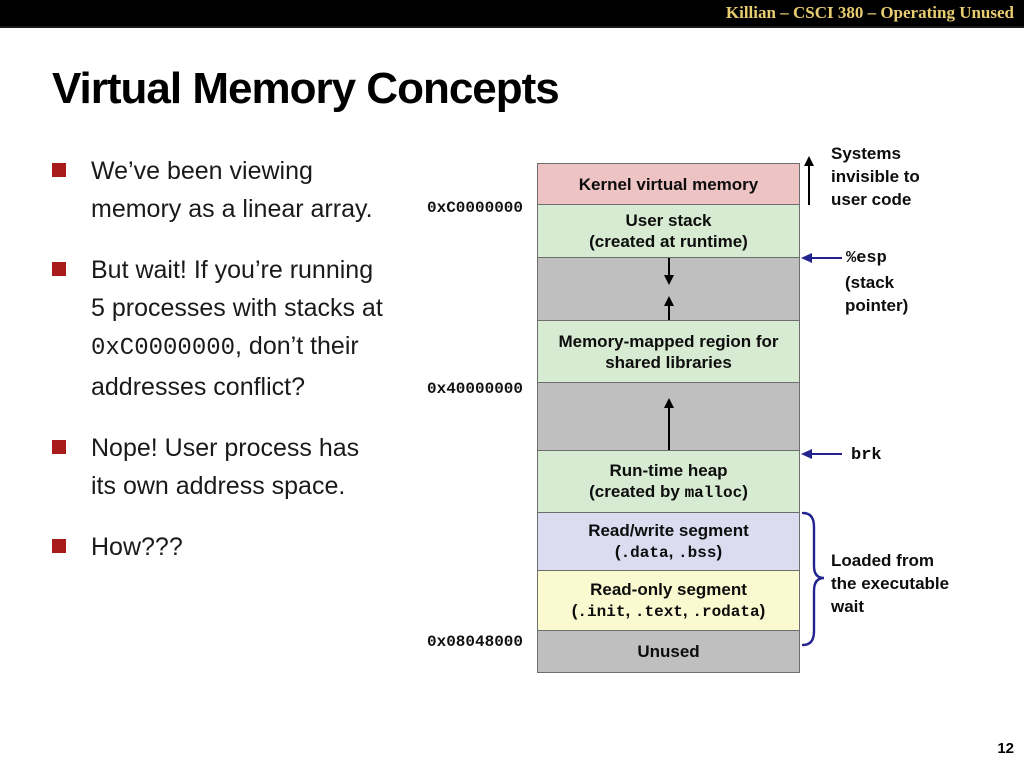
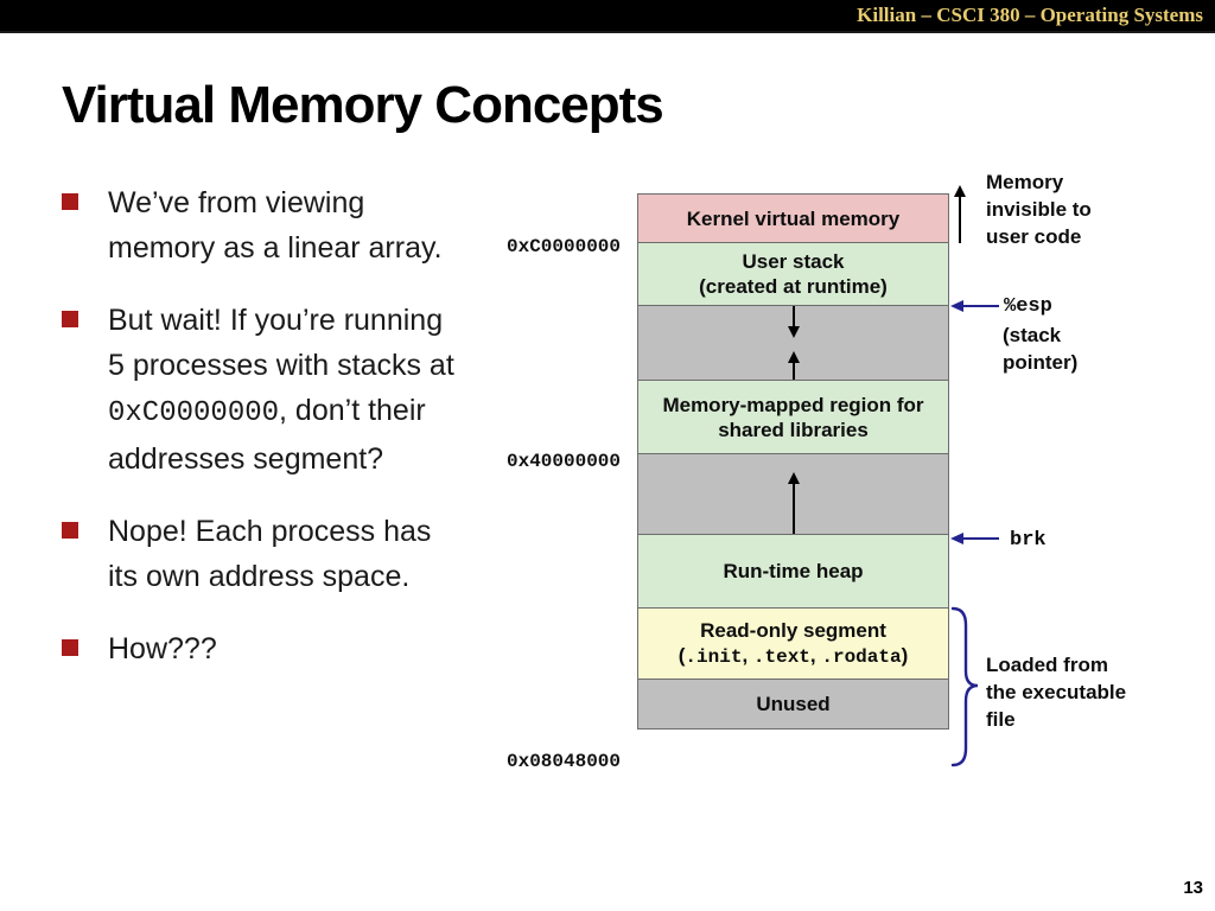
- Killian – CSCI 380 – Operating Unused
+ Killian – CSCI 380 – Operating Systems
  Virtual Memory Concepts
- We’ve been viewing memory as a linear array.
+ We’ve from viewing memory as a linear array.
- But wait! If you’re running 5 processes with stacks at 0xC0000000, don’t their addresses conflict?
+ But wait! If you’re running 5 processes with stacks at 0xC0000000, don’t their addresses segment?
- Nope! User process has its own address space.
+ Nope! Each process has its own address space.
  How???
  0xC0000000
  0x40000000
  0x08048000
  Kernel virtual memory
  User stack
  (created at runtime)
  Memory-mapped region for
  shared libraries
  Run-time heap
- (created by malloc)
- Read/write segment
- (.data, .bss)
  Read-only segment
  (.init, .text, .rodata)
  Unused
- Systems invisible to user code
+ Memory invisible to user code
  %esp
  (stack pointer)
  brk
- Loaded from the executable wait
+ Loaded from the executable file
- 12
+ 13
